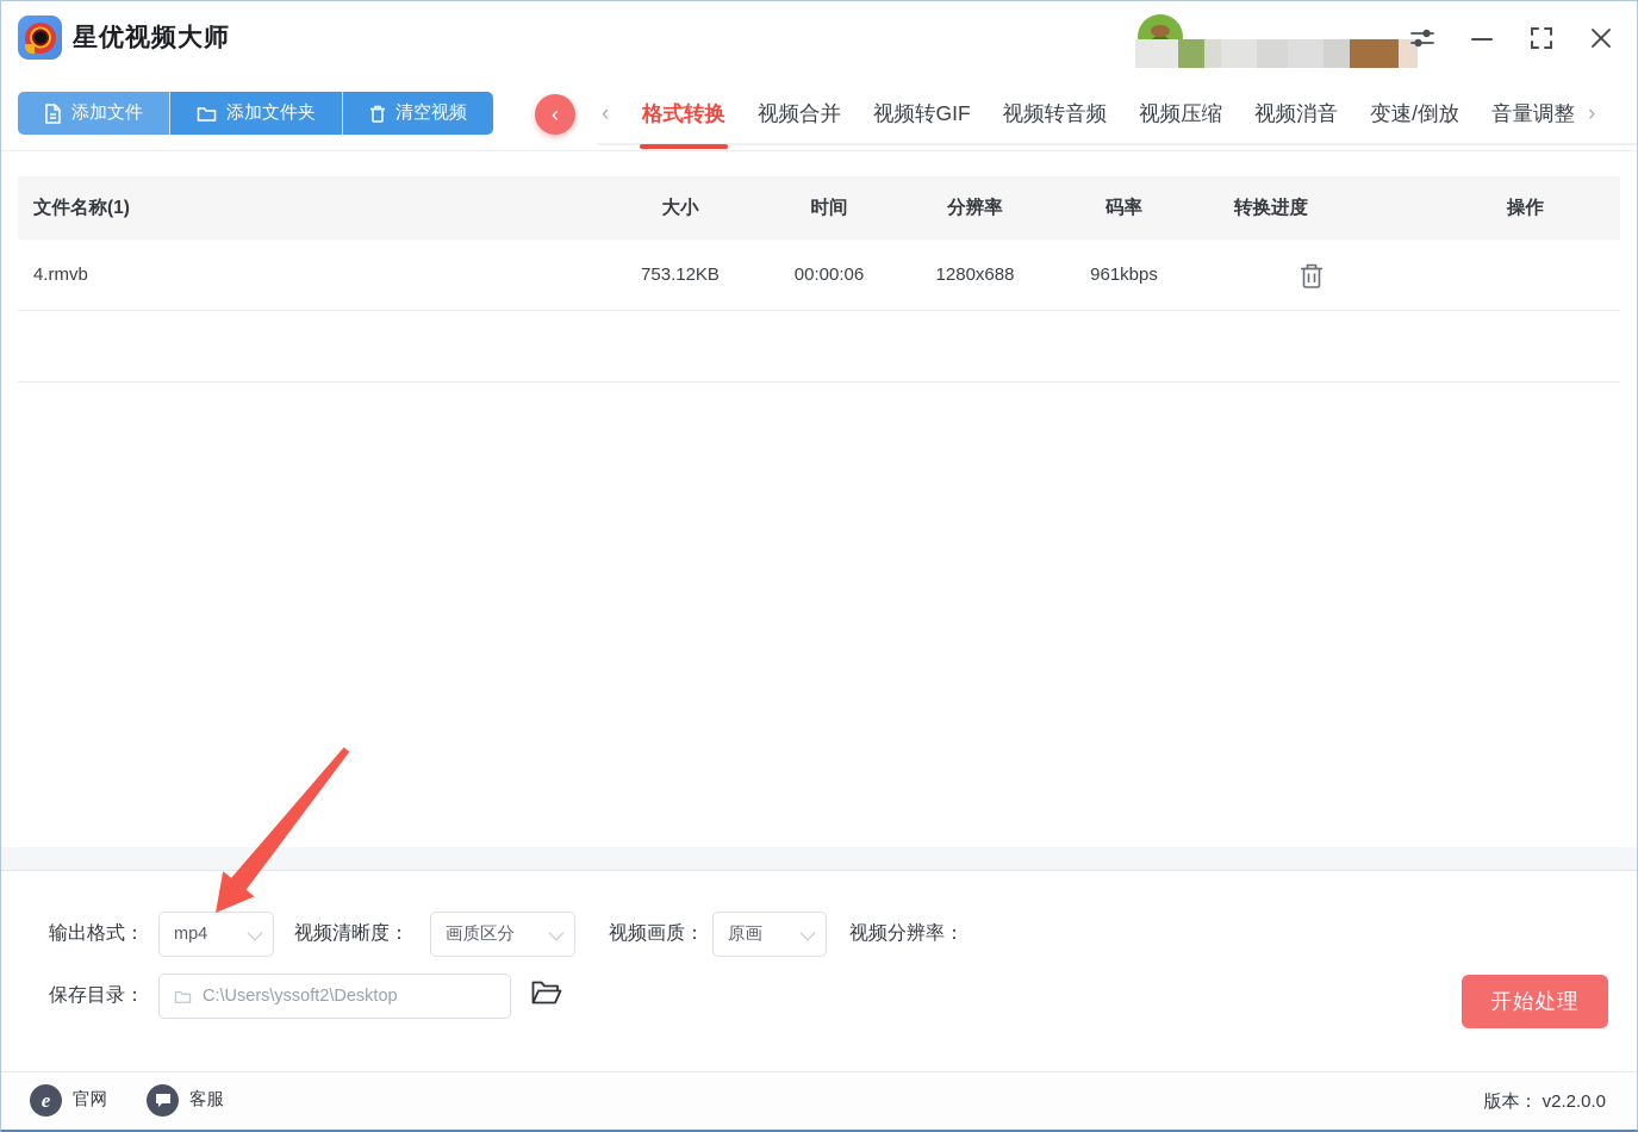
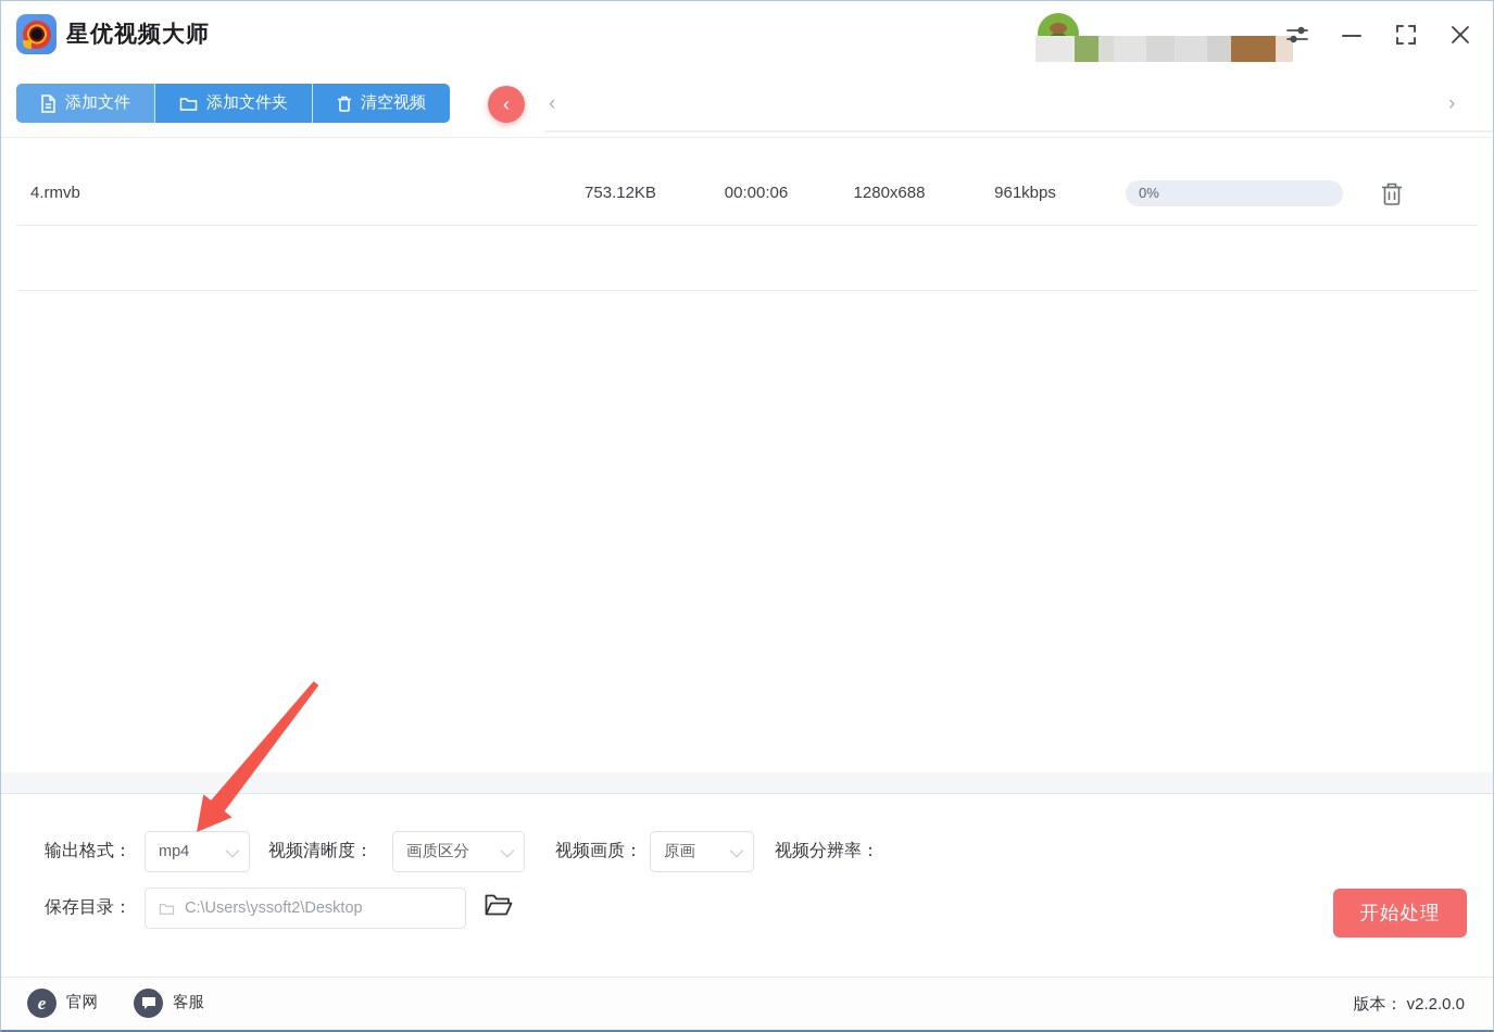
  星优视频大师
  添加文件
  添加文件夹
  清空视频
  ‹
  ‹
  ›
- 格式转换
- 视频合并
- 视频转GIF
- 视频转音频
- 视频压缩
- 视频消音
- 变速/倒放
- 音量调整
- 文件名称(1)
- 大小
- 时间
- 分辨率
- 码率
- 转换进度
- 操作
  4.rmvb
  753.12KB
  00:00:06
  1280x688
  961kbps
+ 0%
  输出格式：
  mp4
  视频清晰度：
  画质区分
  视频画质：
  原画
  视频分辨率：
  保存目录：
  C:\Users\yssoft2\Desktop
  开始处理
  e
  官网
  客服
  版本： v2.2.0.0
